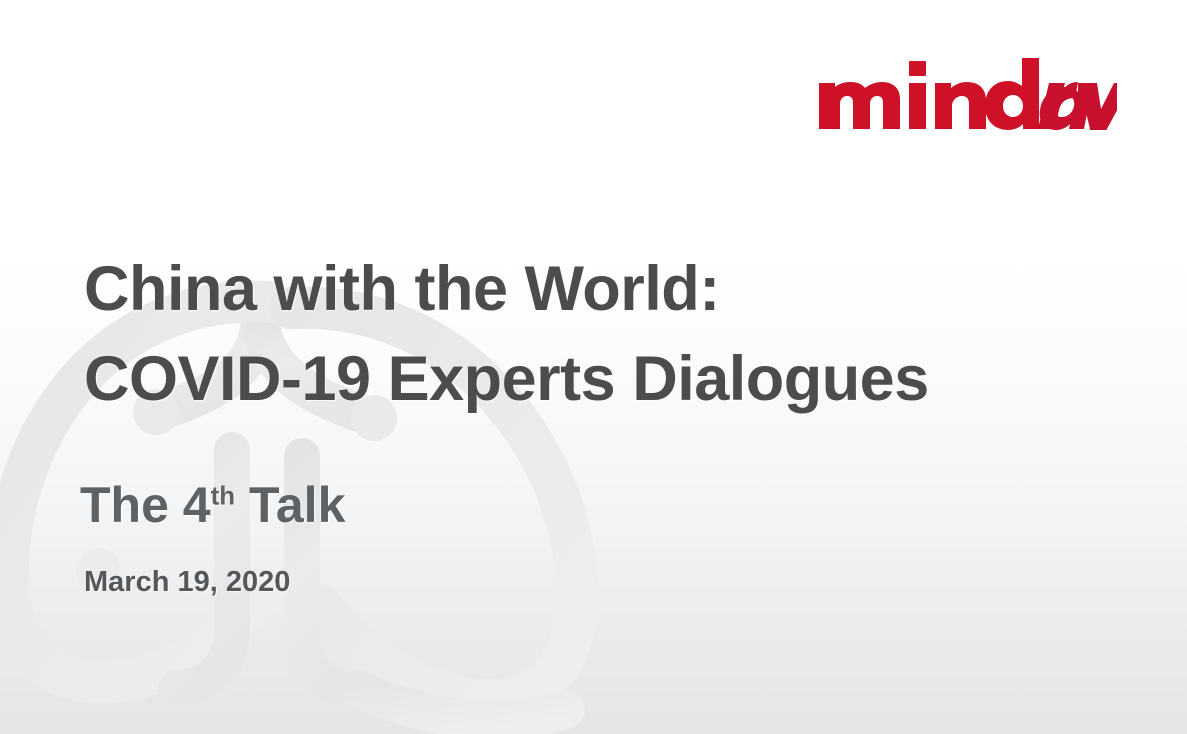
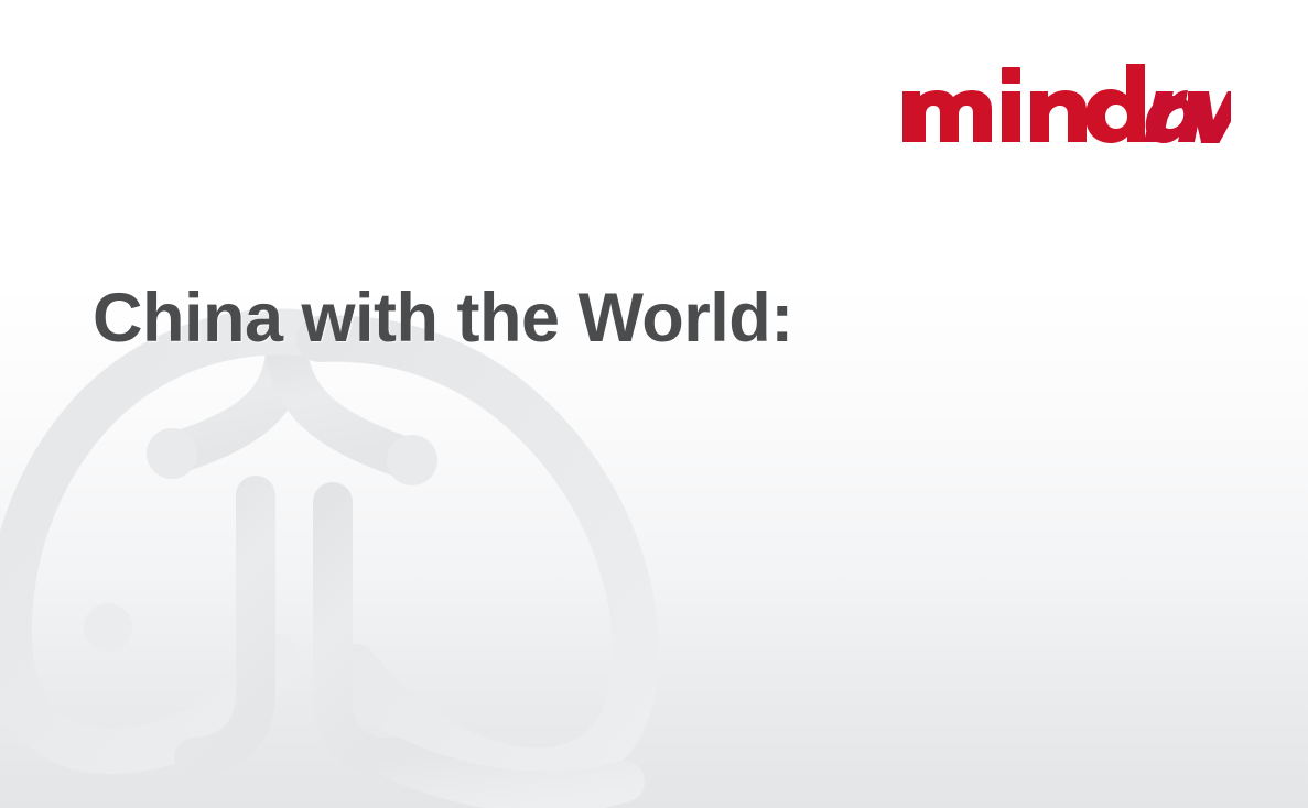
  China with the World:
- COVID-19 Experts Dialogues
- The 4th Talk
- March 19, 2020
